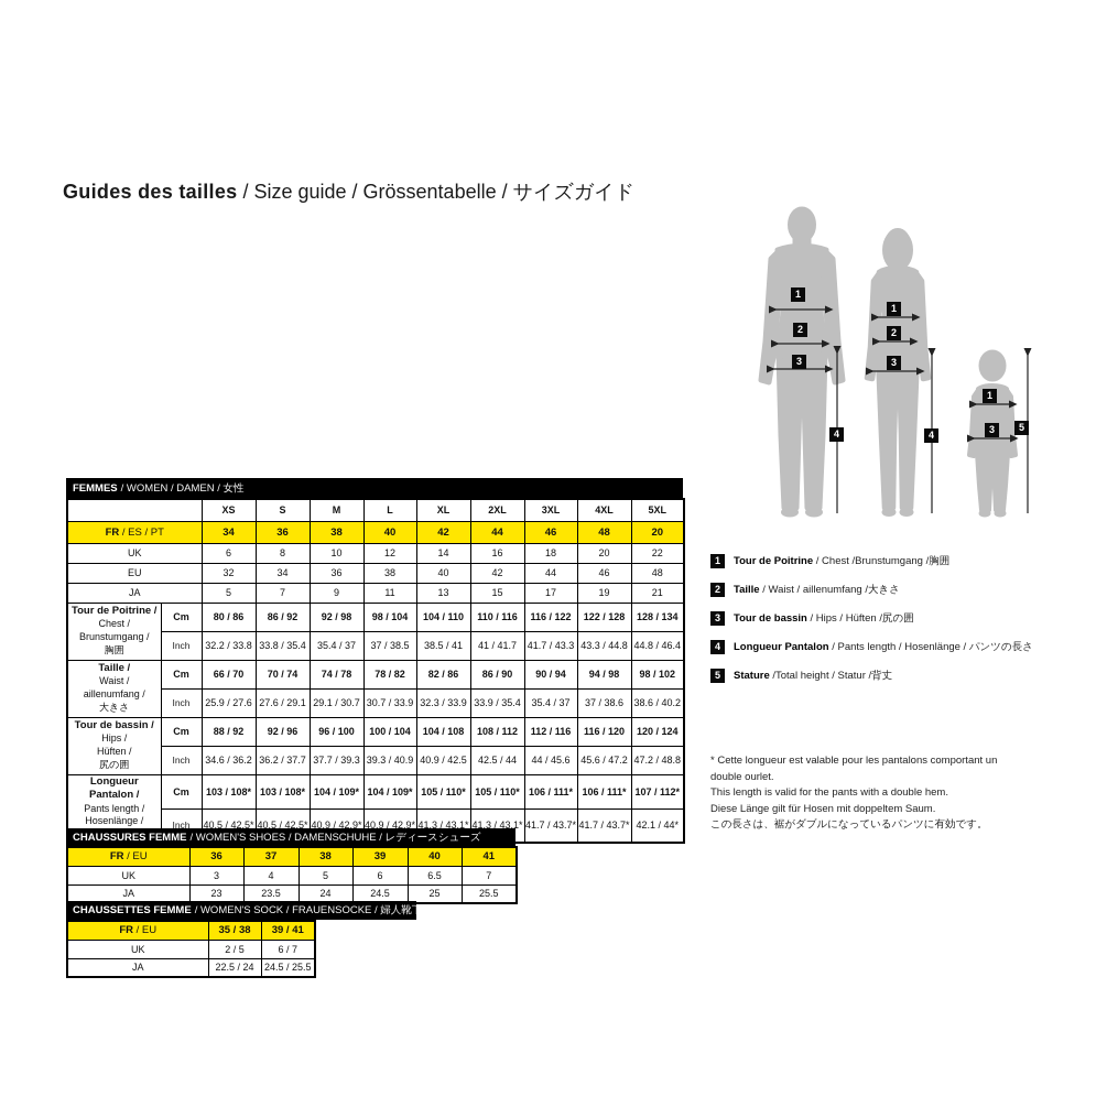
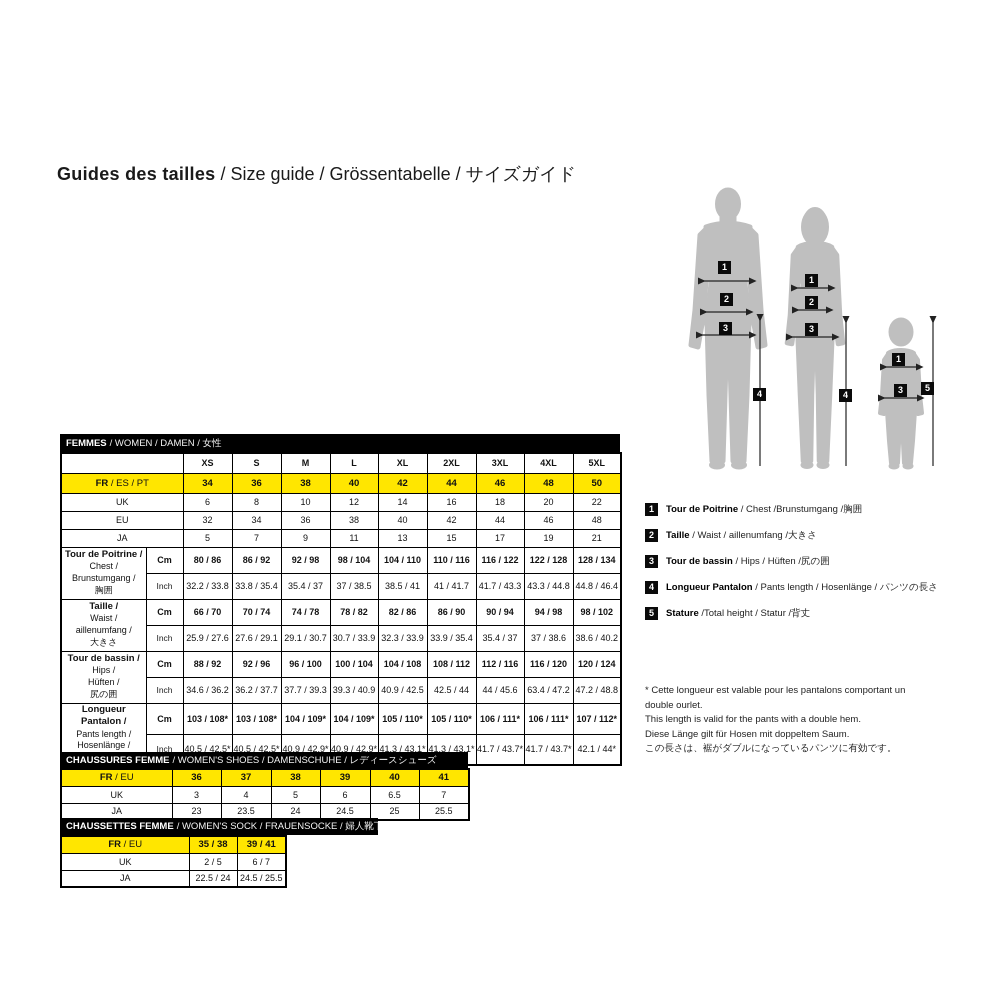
  Guides des tailles / Size guide / Grössentabelle / サイズガイド
  FEMMES
  / WOMEN / DAMEN / 女性
  	XS	S	M	L	XL	2XL	3XL	4XL	5XL
- FR / ES / PT	34	36	38	40	42	44	46	48	20
+ FR / ES / PT	34	36	38	40	42	44	46	48	50
  UK	6	8	10	12	14	16	18	20	22
  EU	32	34	36	38	40	42	44	46	48
  JA	5	7	9	11	13	15	17	19	21
  Tour de Poitrine /Chest /Brunstumgang /胸囲	Cm	80 / 86	86 / 92	92 / 98	98 / 104	104 / 110	110 / 116	116 / 122	122 / 128	128 / 134
  Inch	32.2 / 33.8	33.8 / 35.4	35.4 / 37	37 / 38.5	38.5 / 41	41 / 41.7	41.7 / 43.3	43.3 / 44.8	44.8 / 46.4
  Taille /Waist /aillenumfang /大きさ	Cm	66 / 70	70 / 74	74 / 78	78 / 82	82 / 86	86 / 90	90 / 94	94 / 98	98 / 102
  Inch	25.9 / 27.6	27.6 / 29.1	29.1 / 30.7	30.7 / 33.9	32.3 / 33.9	33.9 / 35.4	35.4 / 37	37 / 38.6	38.6 / 40.2
  Tour de bassin /Hips /Hüften /尻の囲	Cm	88 / 92	92 / 96	96 / 100	100 / 104	104 / 108	108 / 112	112 / 116	116 / 120	120 / 124
- Inch	34.6 / 36.2	36.2 / 37.7	37.7 / 39.3	39.3 / 40.9	40.9 / 42.5	42.5 / 44	44 / 45.6	45.6 / 47.2	47.2 / 48.8
+ Inch	34.6 / 36.2	36.2 / 37.7	37.7 / 39.3	39.3 / 40.9	40.9 / 42.5	42.5 / 44	44 / 45.6	63.4 / 47.2	47.2 / 48.8
  Longueur Pantalon /Pants length /Hosenlänge /	Cm	103 / 108*	103 / 108*	104 / 109*	104 / 109*	105 / 110*	105 / 110*	106 / 111*	106 / 111*	107 / 112*
  Inch	40.5 / 42.5*	40.5 / 42.5*	40.9 / 42.9*	40.9 / 42.9*	41.3 / 43.1*	41.3 / 43.1*	41.7 / 43.7*	41.7 / 43.7*	42.1 / 44*
  CHAUSSURES FEMME
  / WOMEN'S SHOES / DAMENSCHUHE / レディースシューズ
  FR / EU	36	37	38	39	40	41
  UK	3	4	5	6	6.5	7
  JA	23	23.5	24	24.5	25	25.5
  CHAUSSETTES FEMME
  / WOMEN'S SOCK / FRAUENSOCKE / 婦人靴
  FR / EU	35 / 38	39 / 41
  UK	2 / 5	6 / 7
  JA	22.5 / 24	24.5 / 25.5
  1
  2
  3
  4
  1
  2
  3
  4
  1
  3
  5
  1
  Tour de Poitrine / Chest /Brunstumgang /胸囲
  2
  Taille / Waist / aillenumfang /大きさ
  3
  Tour de bassin / Hips / Hüften /尻の囲
  4
  Longueur Pantalon / Pants length / Hosenlänge / パンツの長さ
  5
  Stature /Total height / Statur /背丈
  * Cette longueur est valable pour les pantalons comportant un
  double ourlet.
  This length is valid for the pants with a double hem.
  Diese Länge gilt für Hosen mit doppeltem Saum.
  この長さは、裾がダブルになっているパンツに有効です。
